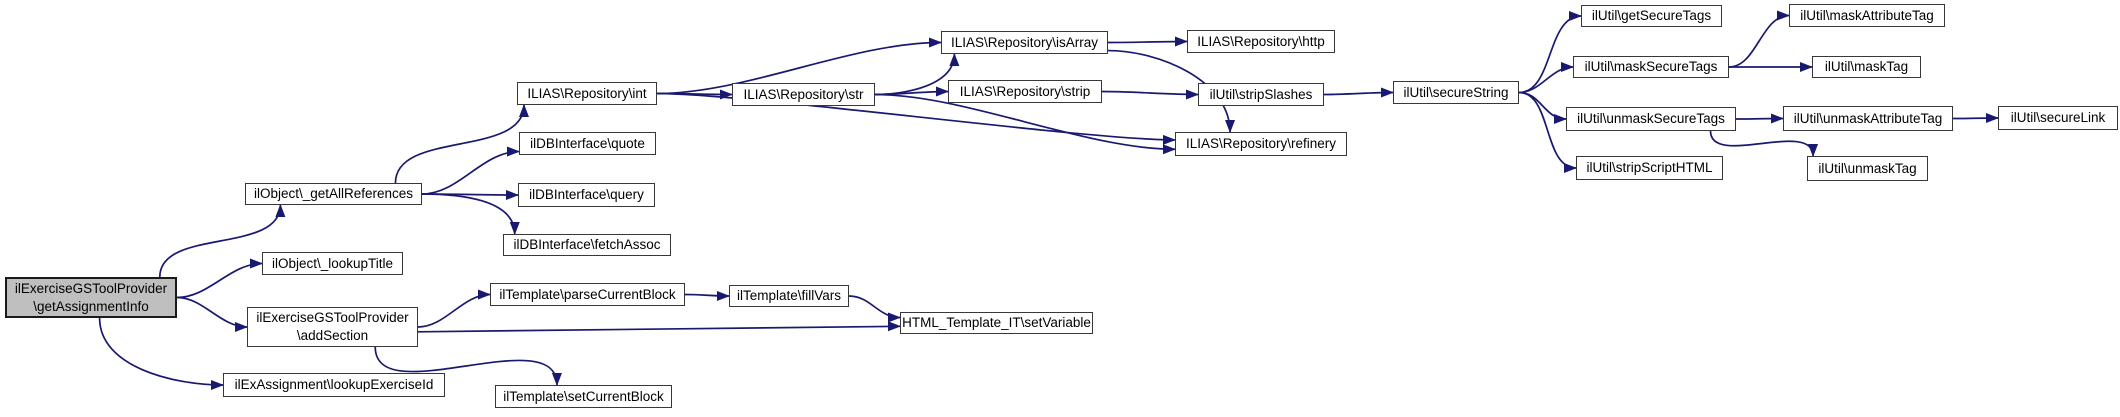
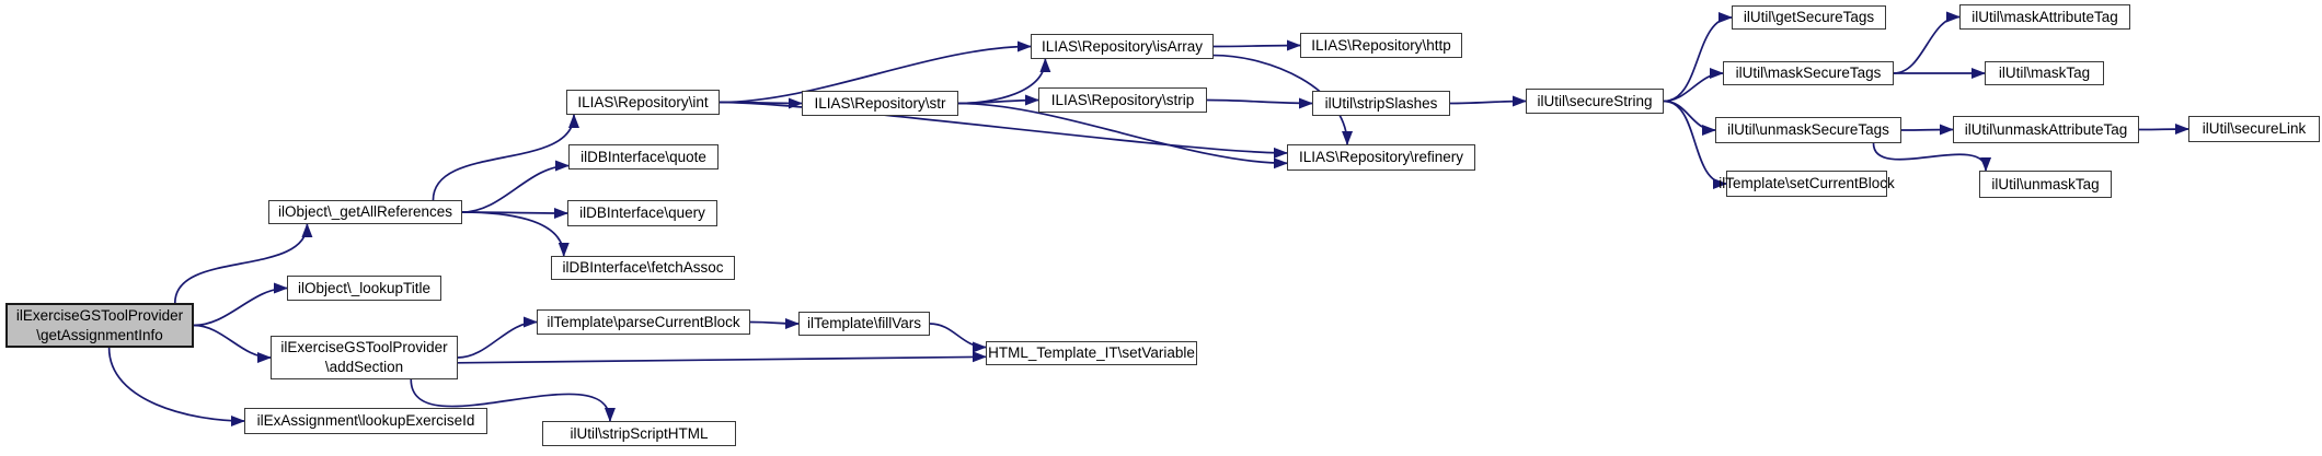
  ilExerciseGSToolProvider
  \getAssignmentInfo
  ilObject\_getAllReferences
  ilObject\_lookupTitle
  ilExerciseGSToolProvider
  \addSection
  ilExAssignment\lookupExerciseId
  ilTemplate\parseCurrentBlock
- ilTemplate\setCurrentBlock
+ ilUtil\stripScriptHTML
  ilTemplate\fillVars
  HTML_Template_IT\setVariable
  ilDBInterface\quote
  ilDBInterface\query
  ilDBInterface\fetchAssoc
  ILIAS\Repository\int
  ILIAS\Repository\str
  ILIAS\Repository\isArray
  ILIAS\Repository\strip
  ILIAS\Repository\http
  ilUtil\stripSlashes
  ILIAS\Repository\refinery
  ilUtil\secureString
  ilUtil\getSecureTags
  ilUtil\maskSecureTags
  ilUtil\unmaskSecureTags
- ilUtil\stripScriptHTML
+ ilTemplate\setCurrentBlock
  ilUtil\maskAttributeTag
  ilUtil\maskTag
  ilUtil\unmaskAttributeTag
  ilUtil\unmaskTag
  ilUtil\secureLink
